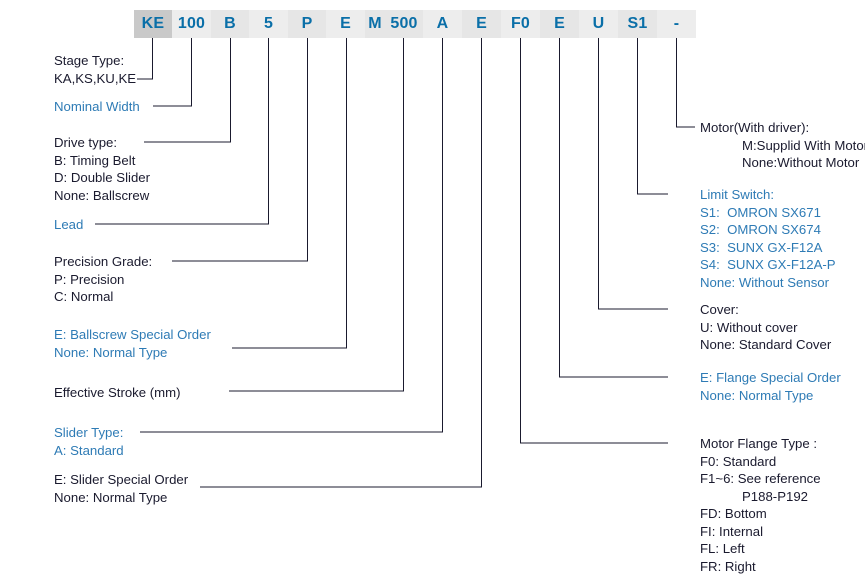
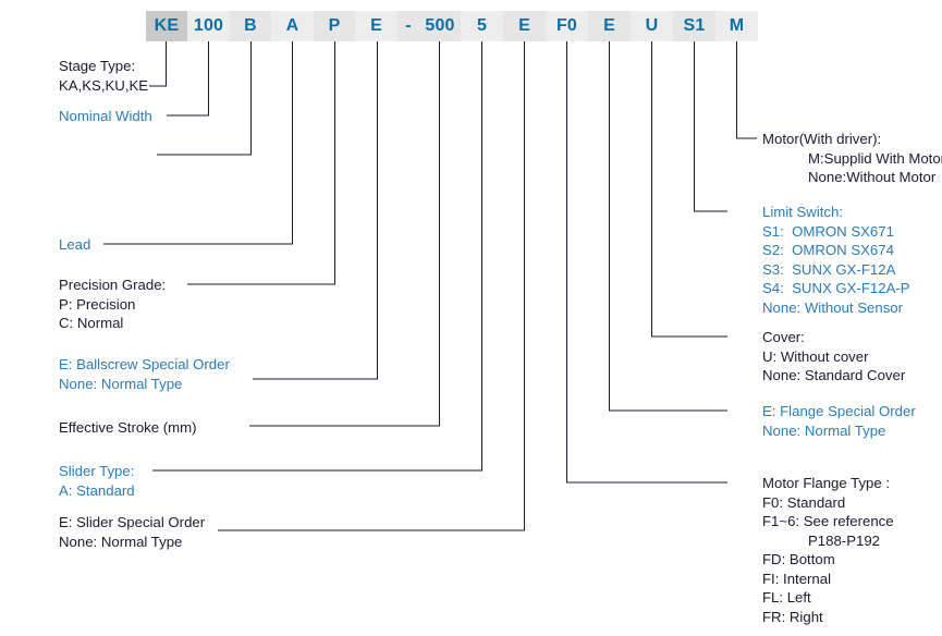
  KE
  100
  B
- 5
+ A
  P
  E
- M
+ -
  500
- A
+ 5
  E
  F0
  E
  U
  S1
- -
+ M
  Stage Type: KA,KS,KU,KE
  Nominal Width
- Drive type: B: Timing Belt D: Double Slider None: Ballscrew
  Lead
  Precision Grade: P: Precision C: Normal
  E: Ballscrew Special Order None: Normal Type
  Effective Stroke (mm)
  Slider Type: A: Standard
  E: Slider Special Order None: Normal Type
  Motor(With driver):
  M:Supplid With Moto
  None:Without Motor
  Limit Switch: S1: OMRON SX671 S2: OMRON SX674 S3: SUNX GX-F12A S4: SUNX GX-F12A-P None: Without Sensor
  Cover: U: Without cover None: Standard Cover
  E: Flange Special Order None: Normal Type
  Motor Flange Type : F0: Standard F1~6: See reference
  P188-P192
  FD: Bottom FI: Internal FL: Left FR: Right
